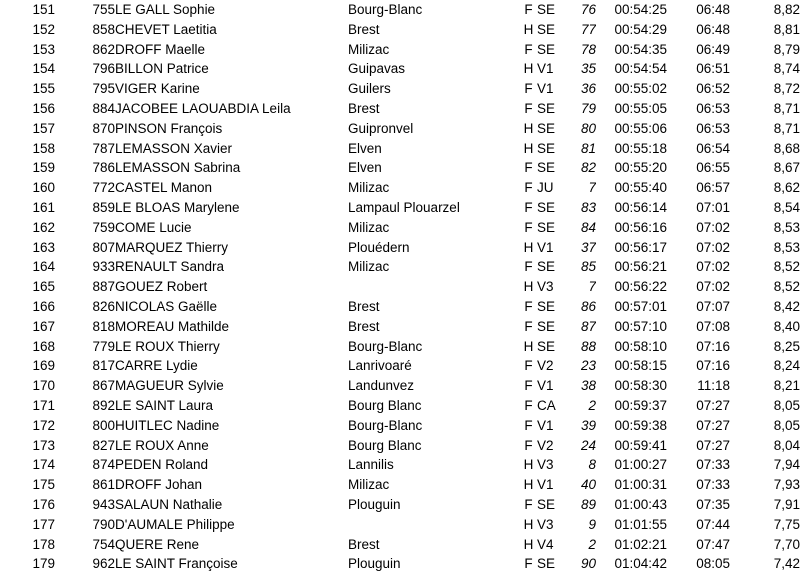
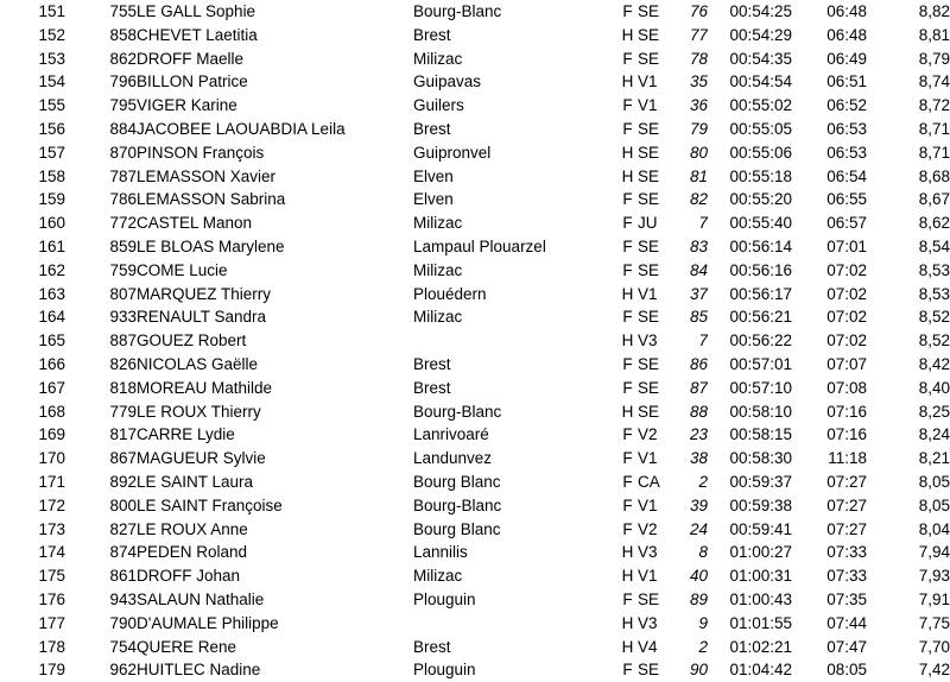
  151	755	LE GALL Sophie	Bourg-Blanc	F	SE	76	00:54:25	06:48	8,82
  152	858	CHEVET Laetitia	Brest	H	SE	77	00:54:29	06:48	8,81
  153	862	DROFF Maelle	Milizac	F	SE	78	00:54:35	06:49	8,79
  154	796	BILLON Patrice	Guipavas	H	V1	35	00:54:54	06:51	8,74
  155	795	VIGER Karine	Guilers	F	V1	36	00:55:02	06:52	8,72
  156	884	JACOBEE LAOUABDIA Leila	Brest	F	SE	79	00:55:05	06:53	8,71
  157	870	PINSON François	Guipronvel	H	SE	80	00:55:06	06:53	8,71
  158	787	LEMASSON Xavier	Elven	H	SE	81	00:55:18	06:54	8,68
  159	786	LEMASSON Sabrina	Elven	F	SE	82	00:55:20	06:55	8,67
  160	772	CASTEL Manon	Milizac	F	JU	7	00:55:40	06:57	8,62
  161	859	LE BLOAS Marylene	Lampaul Plouarzel	F	SE	83	00:56:14	07:01	8,54
  162	759	COME Lucie	Milizac	F	SE	84	00:56:16	07:02	8,53
  163	807	MARQUEZ Thierry	Plouédern	H	V1	37	00:56:17	07:02	8,53
  164	933	RENAULT Sandra	Milizac	F	SE	85	00:56:21	07:02	8,52
  165	887	GOUEZ Robert		H	V3	7	00:56:22	07:02	8,52
  166	826	NICOLAS Gaëlle	Brest	F	SE	86	00:57:01	07:07	8,42
  167	818	MOREAU Mathilde	Brest	F	SE	87	00:57:10	07:08	8,40
  168	779	LE ROUX Thierry	Bourg-Blanc	H	SE	88	00:58:10	07:16	8,25
  169	817	CARRE Lydie	Lanrivoaré	F	V2	23	00:58:15	07:16	8,24
  170	867	MAGUEUR Sylvie	Landunvez	F	V1	38	00:58:30	11:18	8,21
  171	892	LE SAINT Laura	Bourg Blanc	F	CA	2	00:59:37	07:27	8,05
- 172	800	HUITLEC Nadine	Bourg-Blanc	F	V1	39	00:59:38	07:27	8,05
+ 172	800	LE SAINT Françoise	Bourg-Blanc	F	V1	39	00:59:38	07:27	8,05
  173	827	LE ROUX Anne	Bourg Blanc	F	V2	24	00:59:41	07:27	8,04
  174	874	PEDEN Roland	Lannilis	H	V3	8	01:00:27	07:33	7,94
  175	861	DROFF Johan	Milizac	H	V1	40	01:00:31	07:33	7,93
  176	943	SALAUN Nathalie	Plouguin	F	SE	89	01:00:43	07:35	7,91
  177	790	D'AUMALE Philippe		H	V3	9	01:01:55	07:44	7,75
  178	754	QUERE Rene	Brest	H	V4	2	01:02:21	07:47	7,70
- 179	962	LE SAINT Françoise	Plouguin	F	SE	90	01:04:42	08:05	7,42
+ 179	962	HUITLEC Nadine	Plouguin	F	SE	90	01:04:42	08:05	7,42
